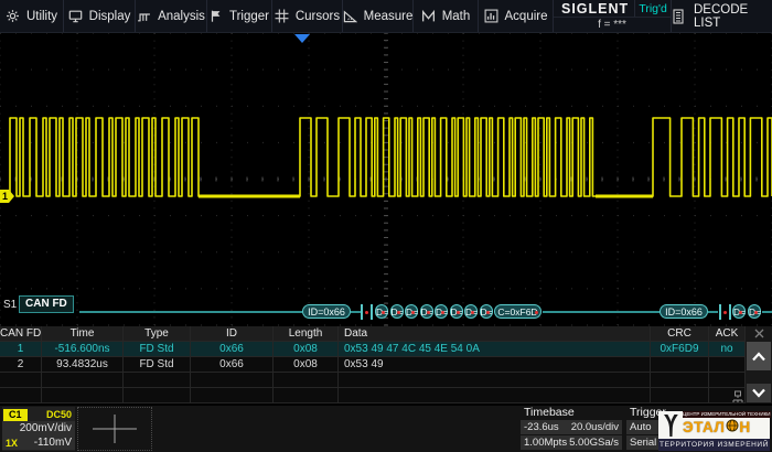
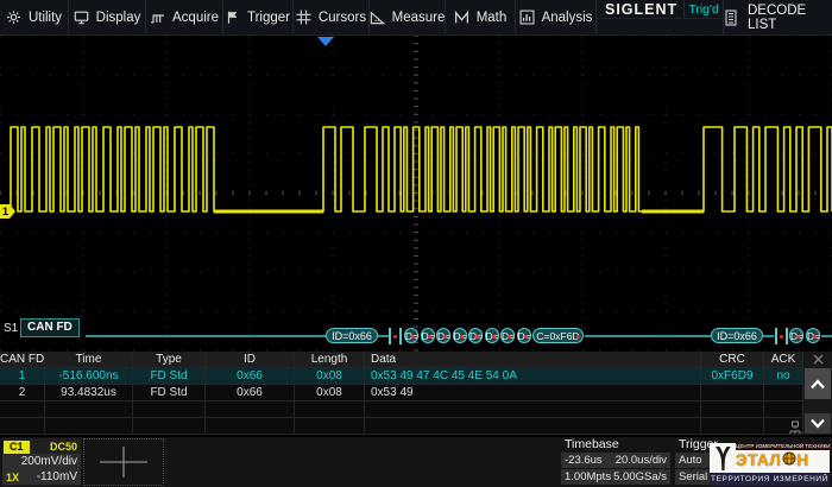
  Utility
  Display
- Analysis
+ Acquire
  Trigger
  Cursors
  Measure
  Math
- Acquire
+ Analysis
  SIGLENT
  Trig'd
- f = ***
  DECODE LIST
  1
  S1
  CAN FD
  ID=0x66
  D=
  D=
  D=
  D=
  D=
  D=
  D=
  D=
  C=0xF6
  ID=0x66
  D=
  D=
  CAN FD
  Time
  Type
  ID
  Length
  Data
  CRC
  ACK
  1
  -516.600ns
  FD Std
  0x66
  0x08
  0x53 49 47 4C 45 4E 54 0A
  0xF6D9
  no
  2
  93.4832us
  FD Std
  0x66
  0x08
  0x53 49
  C1
  DC50
  200mV/div
  1X
  -110mV
  Timebase
  -23.6us
  20.0us/div
  1.00Mpts
  5.00GSa/s
  Trigg
  Auto
  Serial
  ЭТАЛ
  Н
